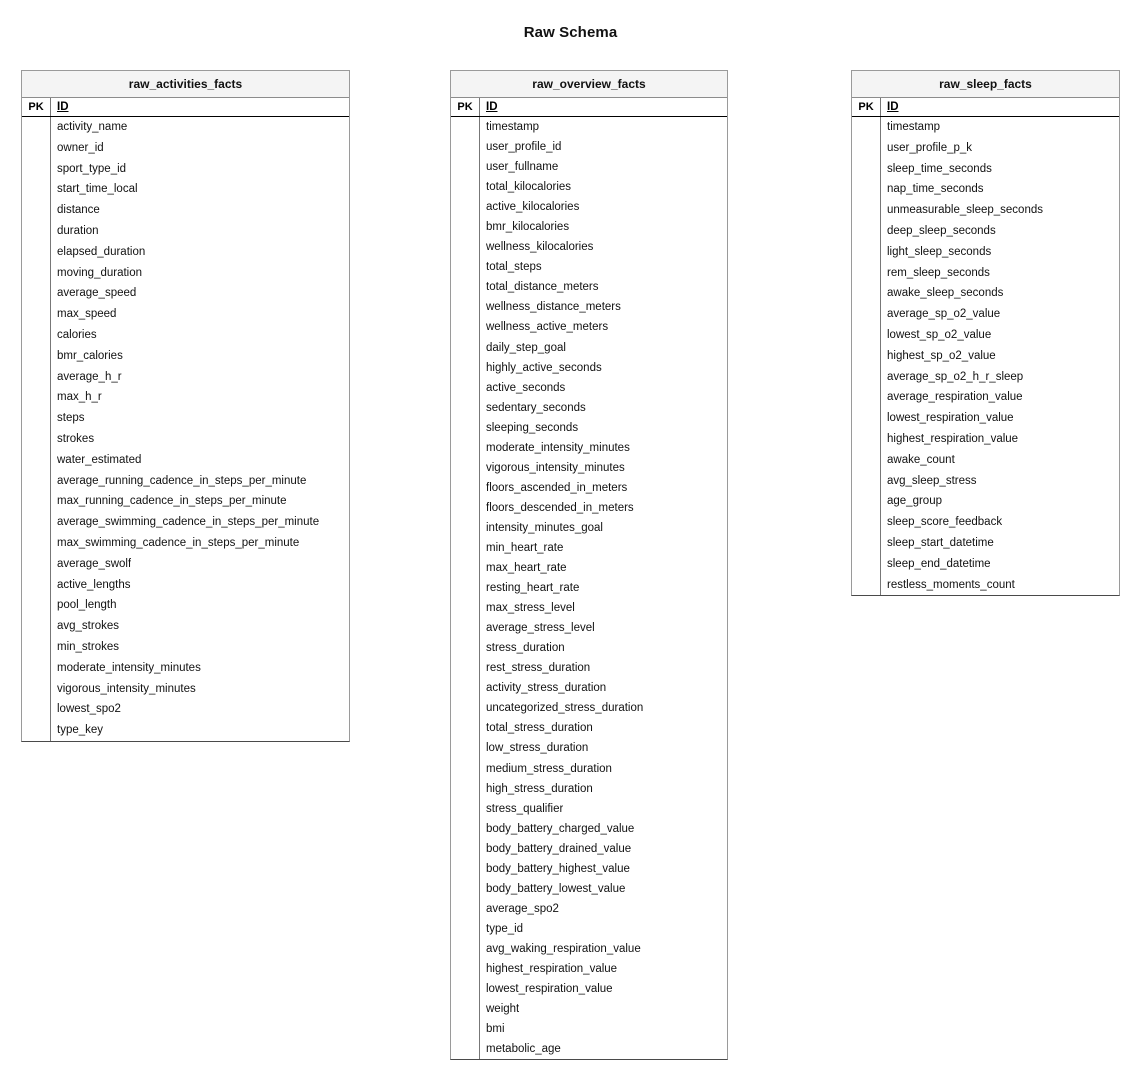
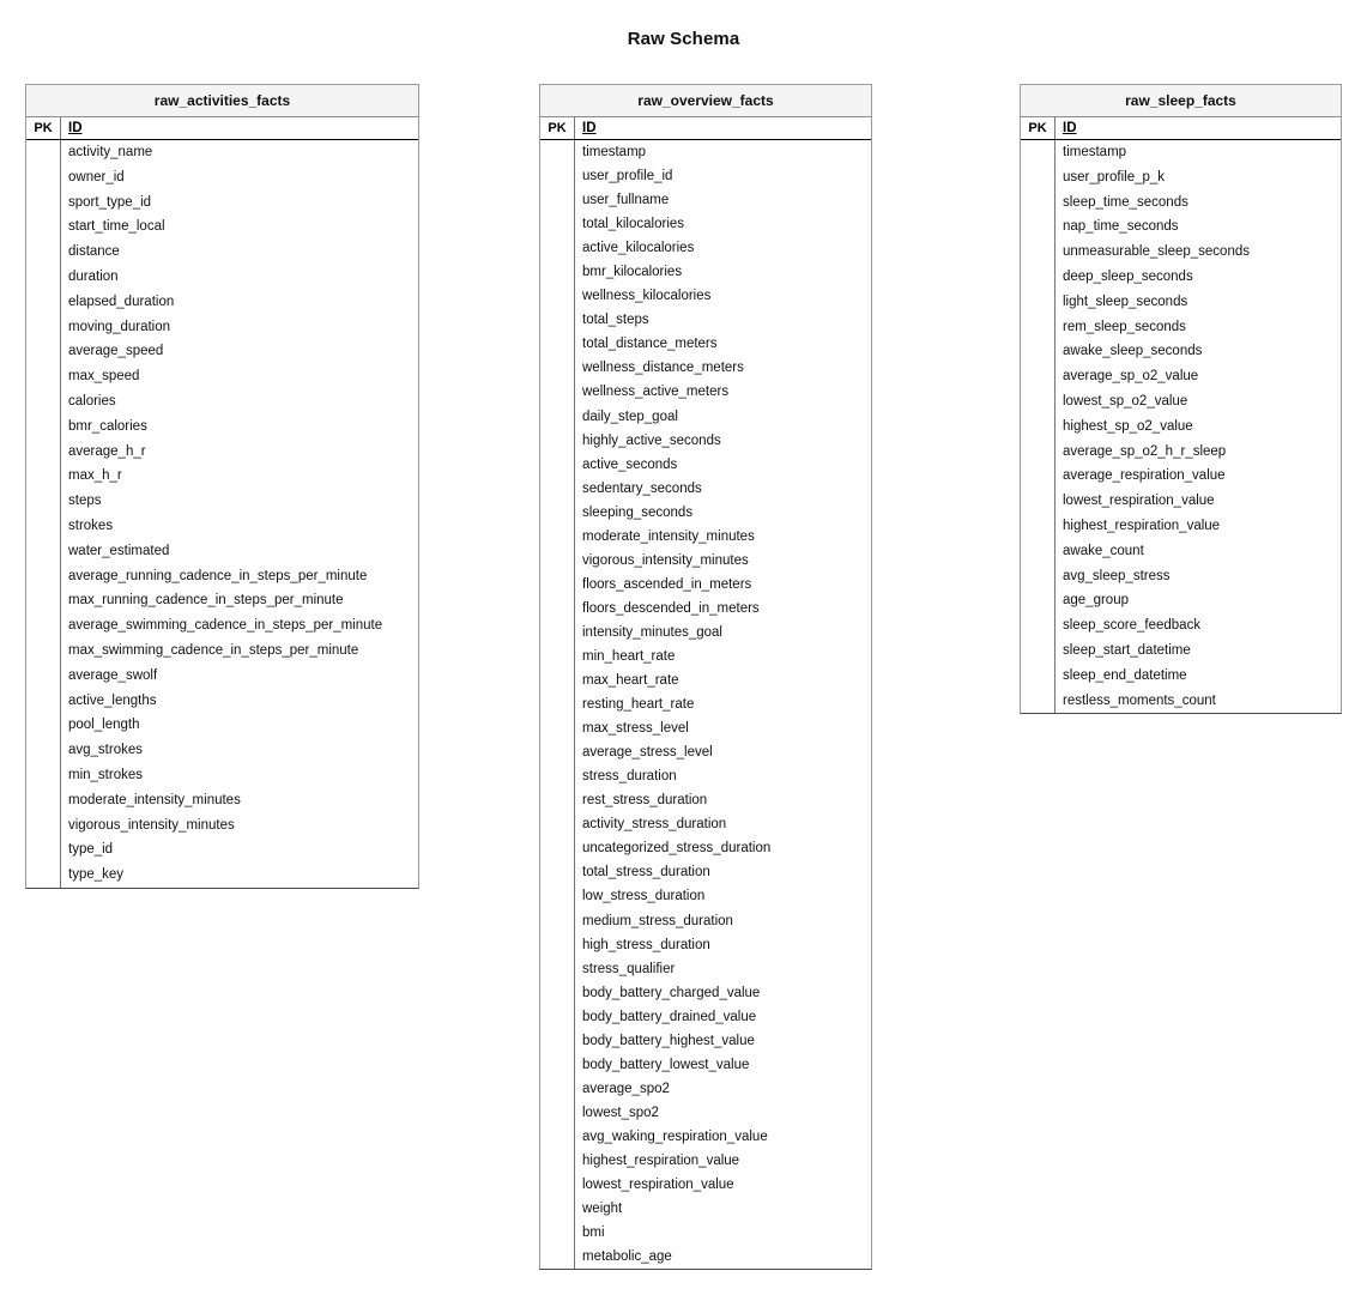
  Raw Schema
  raw_activities_facts
  PK
  ID
  activity_name
  owner_id
  sport_type_id
  start_time_local
  distance
  duration
  elapsed_duration
  moving_duration
  average_speed
  max_speed
  calories
  bmr_calories
  average_h_r
  max_h_r
  steps
  strokes
  water_estimated
  average_running_cadence_in_steps_per_minute
  max_running_cadence_in_steps_per_minute
  average_swimming_cadence_in_steps_per_minute
  max_swimming_cadence_in_steps_per_minute
  average_swolf
  active_lengths
  pool_length
  avg_strokes
  min_strokes
  moderate_intensity_minutes
  vigorous_intensity_minutes
- lowest_spo2
+ type_id
  type_key
  raw_overview_facts
  PK
  ID
  timestamp
  user_profile_id
  user_fullname
  total_kilocalories
  active_kilocalories
  bmr_kilocalories
  wellness_kilocalories
  total_steps
  total_distance_meters
  wellness_distance_meters
  wellness_active_meters
  daily_step_goal
  highly_active_seconds
  active_seconds
  sedentary_seconds
  sleeping_seconds
  moderate_intensity_minutes
  vigorous_intensity_minutes
  floors_ascended_in_meters
  floors_descended_in_meters
  intensity_minutes_goal
  min_heart_rate
  max_heart_rate
  resting_heart_rate
  max_stress_level
  average_stress_level
  stress_duration
  rest_stress_duration
  activity_stress_duration
  uncategorized_stress_duration
  total_stress_duration
  low_stress_duration
  medium_stress_duration
  high_stress_duration
  stress_qualifier
  body_battery_charged_value
  body_battery_drained_value
  body_battery_highest_value
  body_battery_lowest_value
  average_spo2
- type_id
+ lowest_spo2
  avg_waking_respiration_value
  highest_respiration_value
  lowest_respiration_value
  weight
  bmi
  metabolic_age
  raw_sleep_facts
  PK
  ID
  timestamp
  user_profile_p_k
  sleep_time_seconds
  nap_time_seconds
  unmeasurable_sleep_seconds
  deep_sleep_seconds
  light_sleep_seconds
  rem_sleep_seconds
  awake_sleep_seconds
  average_sp_o2_value
  lowest_sp_o2_value
  highest_sp_o2_value
  average_sp_o2_h_r_sleep
  average_respiration_value
  lowest_respiration_value
  highest_respiration_value
  awake_count
  avg_sleep_stress
  age_group
  sleep_score_feedback
  sleep_start_datetime
  sleep_end_datetime
  restless_moments_count
